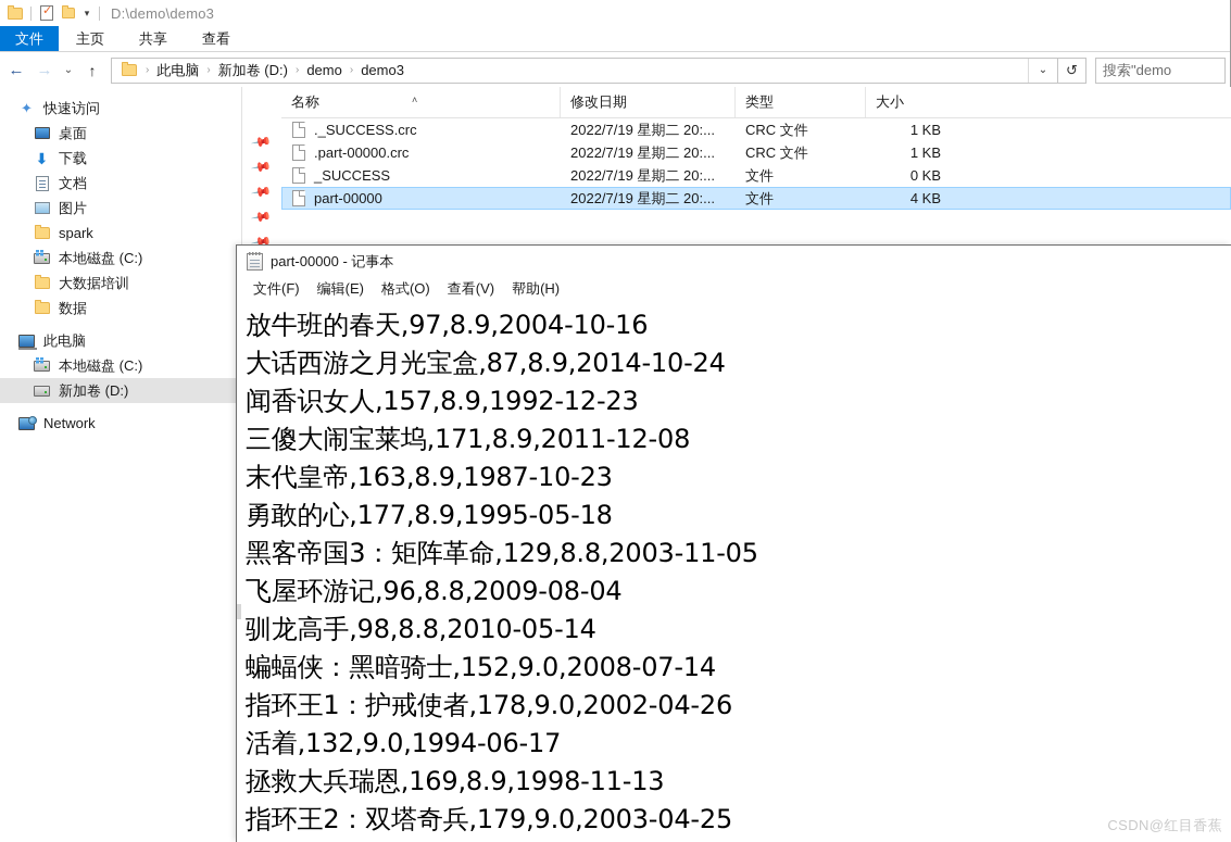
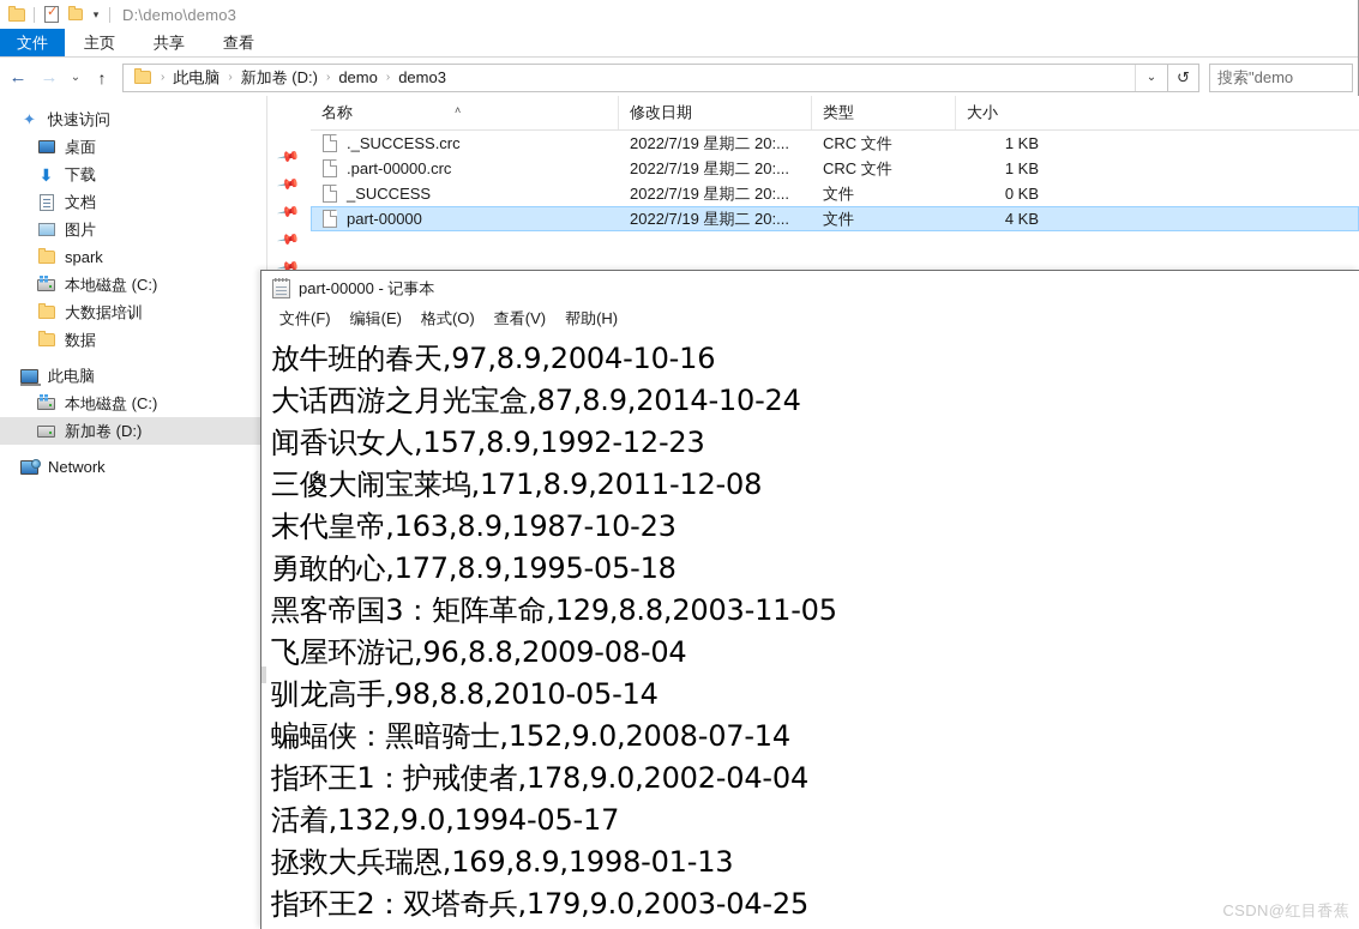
  ▾
  D:\demo\demo3
  文件
  主页
  共享
  查看
  ←
  →
  ⌄
  ↑
  ›
  此电脑
  ›
  新加卷 (D:)
  ›
  demo
  ›
  demo3
  ⌄
  ↺
  搜索"demo
  ✦
  快速访问
  桌面
  ⬇
  下载
  文档
  图片
  spark
  本地磁盘 (C:)
  大数据培训
  数据
  此电脑
  本地磁盘 (C:)
  新加卷 (D:)
  Network
  名称
  ˄
  修改日期
  类型
  大小
  ._SUCCESS.crc
  2022/7/19 星期二 20:...
  CRC 文件
  1 KB
  .part-00000.crc
  2022/7/19 星期二 20:...
  CRC 文件
  1 KB
  _SUCCESS
  2022/7/19 星期二 20:...
  文件
  0 KB
  part-00000
  2022/7/19 星期二 20:...
  文件
  4 KB
  part-00000 - 记事本
  文件(F)
  编辑(E)
  格式(O)
  查看(V)
  帮助(H)
  放牛班的春天,97,8.9,2004-10-16
  大话西游之月光宝盒,87,8.9,2014-10-24
  闻香识女人,157,8.9,1992-12-23
  三傻大闹宝莱坞,171,8.9,2011-12-08
  末代皇帝,163,8.9,1987-10-23
  勇敢的心,177,8.9,1995-05-18
  黑客帝国3：矩阵革命,129,8.8,2003-11-05
  飞屋环游记,96,8.8,2009-08-04
  驯龙高手,98,8.8,2010-05-14
  蝙蝠侠：黑暗骑士,152,9.0,2008-07-14
- 指环王1：护戒使者,178,9.0,2002-04-26
+ 指环王1：护戒使者,178,9.0,2002-04-04
- 活着,132,9.0,1994-06-17
+ 活着,132,9.0,1994-05-17
- 拯救大兵瑞恩,169,8.9,1998-11-13
+ 拯救大兵瑞恩,169,8.9,1998-01-13
  指环王2：双塔奇兵,179,9.0,2003-04-25
  CSDN@红目香蕉
